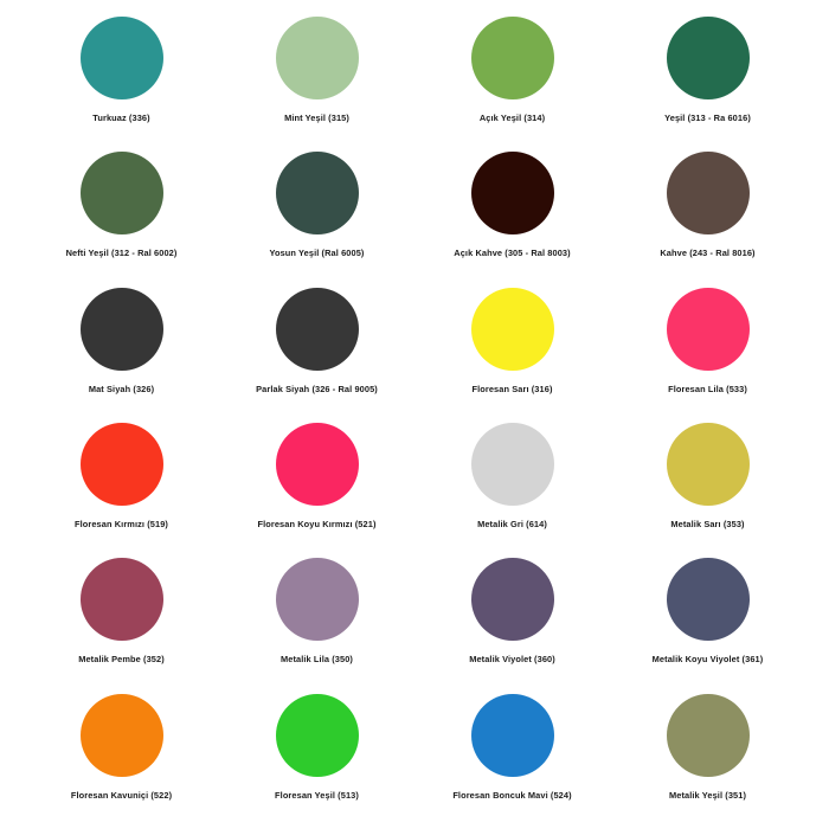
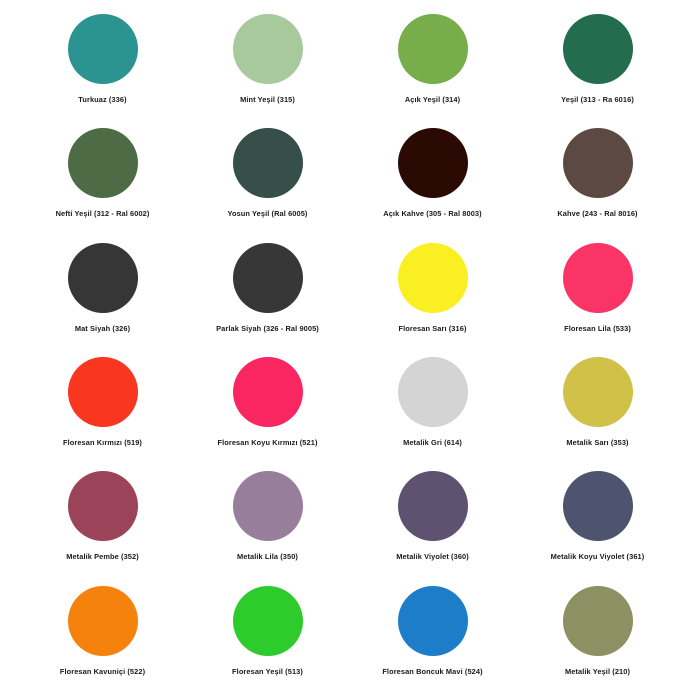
  Turkuaz (336)
  Mint Yeşil (315)
  Açık Yeşil (314)
  Yeşil (313 - Ra 6016)
  Nefti Yeşil (312 - Ral 6002)
  Yosun Yeşil (Ral 6005)
  Açık Kahve (305 - Ral 8003)
  Kahve (243 - Ral 8016)
  Mat Siyah (326)
  Parlak Siyah (326 - Ral 9005)
  Floresan Sarı (316)
  Floresan Lila (533)
  Floresan Kırmızı (519)
  Floresan Koyu Kırmızı (521)
  Metalik Gri (614)
  Metalik Sarı (353)
  Metalik Pembe (352)
  Metalik Lila (350)
  Metalik Viyolet (360)
  Metalik Koyu Viyolet (361)
  Floresan Kavuniçi (522)
  Floresan Yeşil (513)
  Floresan Boncuk Mavi (524)
- Metalik Yeşil (351)
+ Metalik Yeşil (210)
